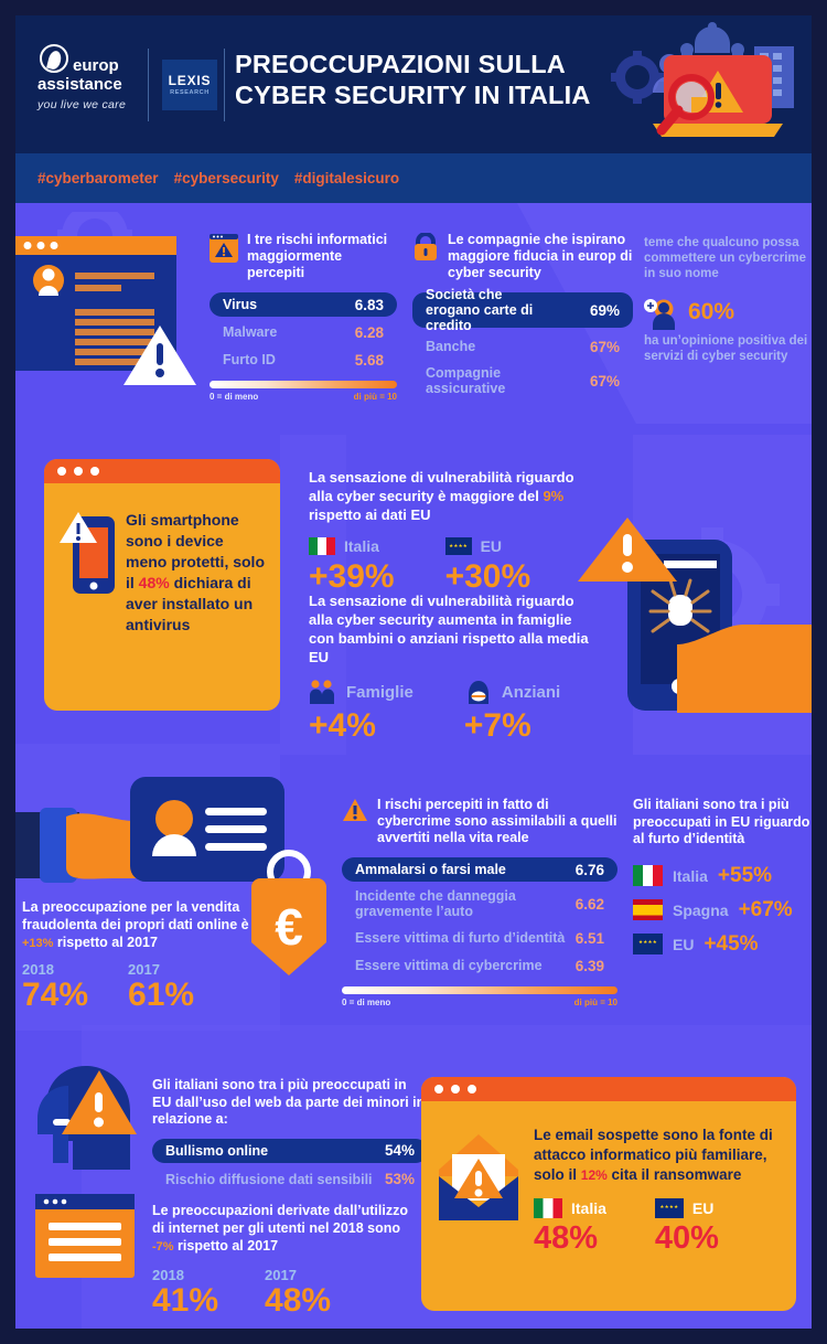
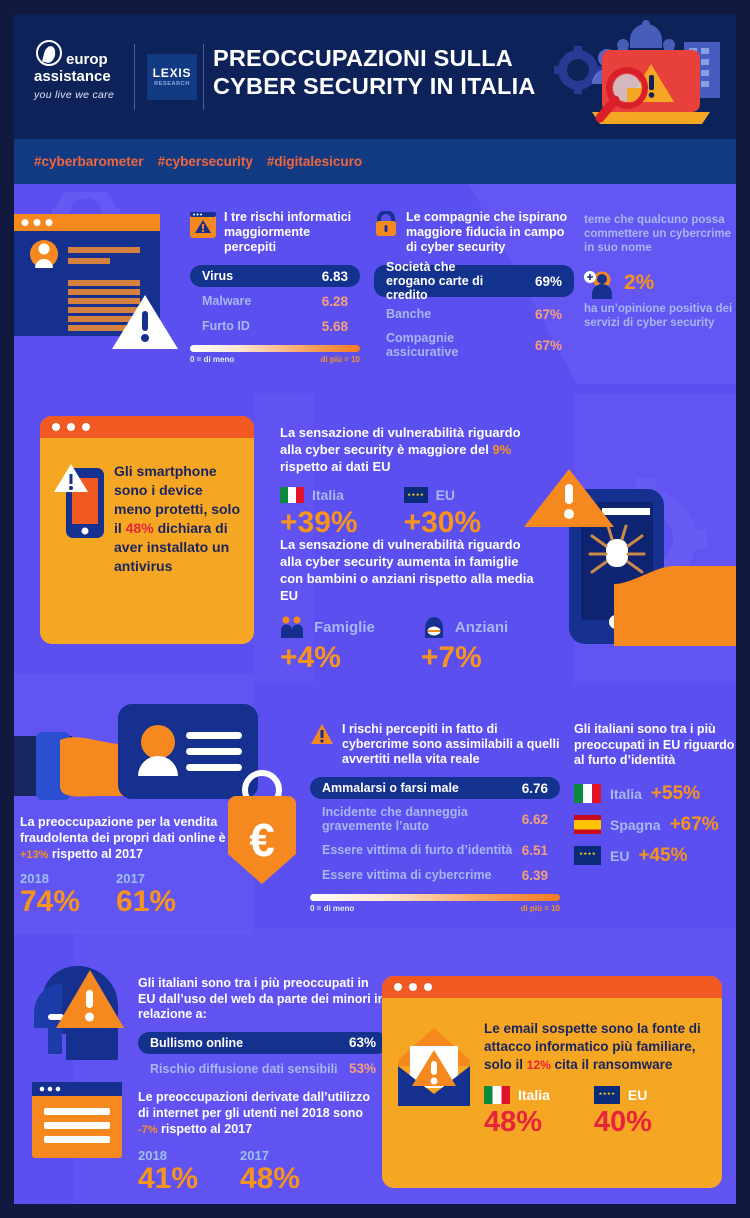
  europ
  assistance
  you live we care
  LEXIS
  PREOCCUPAZIONI SULLA CYBER SECURITY IN ITALIA
  #cyberbarometer
  #cybersecurity
  #digitalesicuro
  I tre rischi informatici maggiormente percepiti
  Virus
  6.83
  Malware
  6.28
  Furto ID
  5.68
  0 = di meno
  di più = 10
- Le compagnie che ispirano maggiore fiducia in europ di cyber security
+ Le compagnie che ispirano maggiore fiducia in campo di cyber security
  Società che erogano carte di credito
  69%
  Banche
  67%
  Compagnie assicurative
  67%
  teme che qualcuno possa commettere un cybercrime in suo nome
- 60%
+ 2%
  ha un’opinione positiva dei servizi di cyber security
  Gli smartphone sono i device meno protetti, solo il 48% dichiara di aver installato un antivirus
  La sensazione di vulnerabilità riguardo alla cyber security è maggiore del 9% rispetto ai dati EU
  Italia
  +39%
  EU
  +30%
  La sensazione di vulnerabilità riguardo alla cyber security aumenta in famiglie con bambini o anziani rispetto alla media EU
  Famiglie
  +4%
  Anziani
  +7%
  €
  I rischi percepiti in fatto di cybercrime sono assimilabili a quelli avvertiti nella vita reale
  Ammalarsi o farsi male
  6.76
  Incidente che danneggia gravemente l’auto
  6.62
  Essere vittima di furto d’identità
  6.51
  Essere vittima di cybercrime
  6.39
  0 = di meno
  di più = 10
  Gli italiani sono tra i più preoccupati in EU riguardo al furto d’identità
  Italia
  +55%
  Spagna
  +67%
  EU
  +45%
  La preoccupazione per la vendita fraudolenta dei propri dati online è +13% rispetto al 2017
  2018
  74%
  2017
  61%
  Gli italiani sono tra i più preoccupati in EU dall’uso del web da parte dei minori i relazione a:
  Bullismo online
- 54%
+ 63%
  Rischio diffusione dati sensibili
  53%
  Le preoccupazioni derivate dall’utilizzo di internet per gli utenti nel 2018 sono -7% rispetto al 2017
  2018
  41%
  2017
  48%
  Le email sospette sono la fonte di attacco informatico più familiare, solo il 12% cita il ransomware
  Italia
  48%
  EU
  40%
